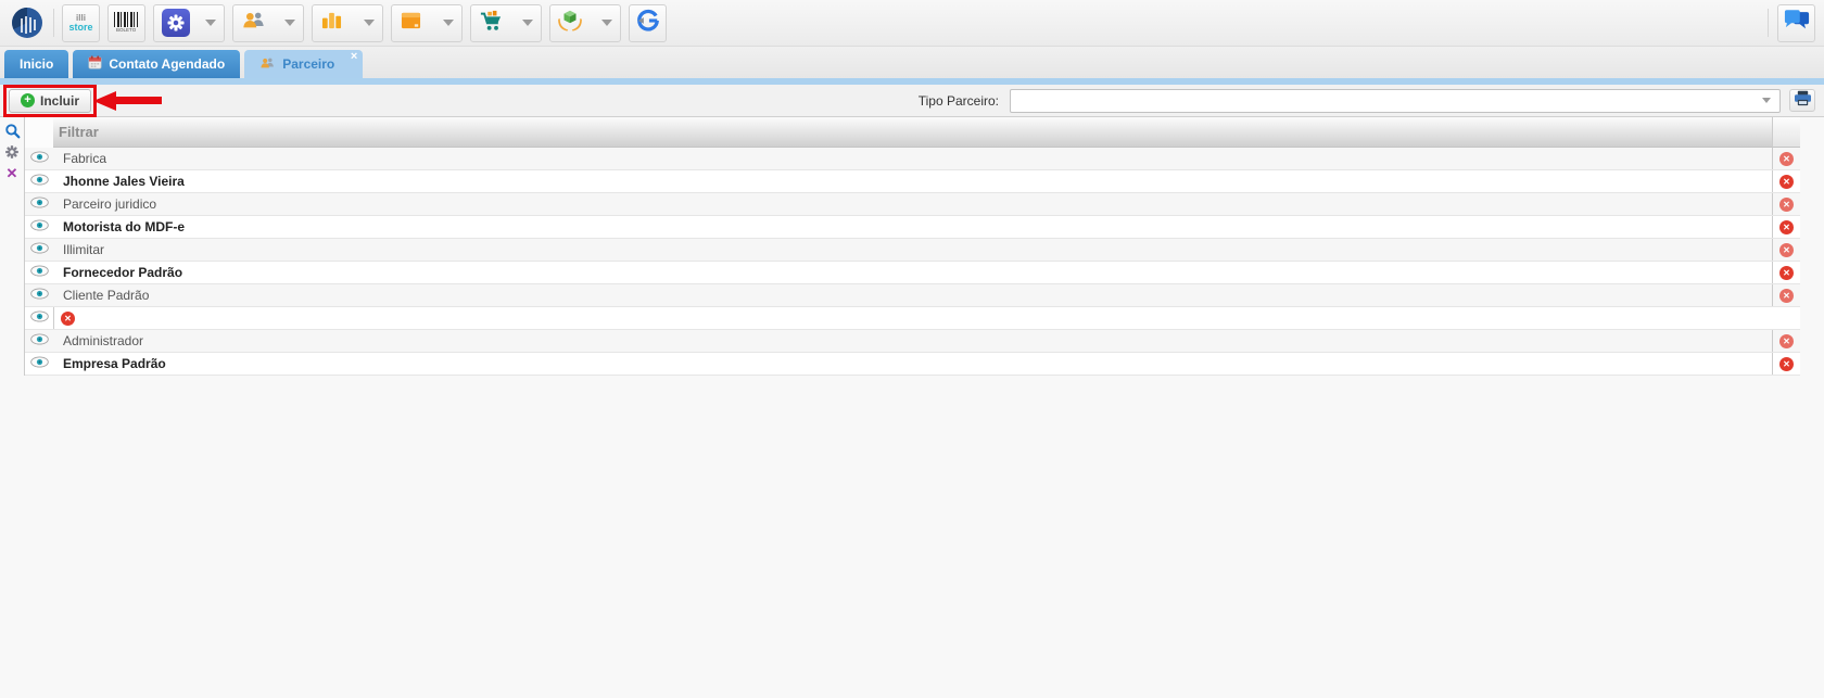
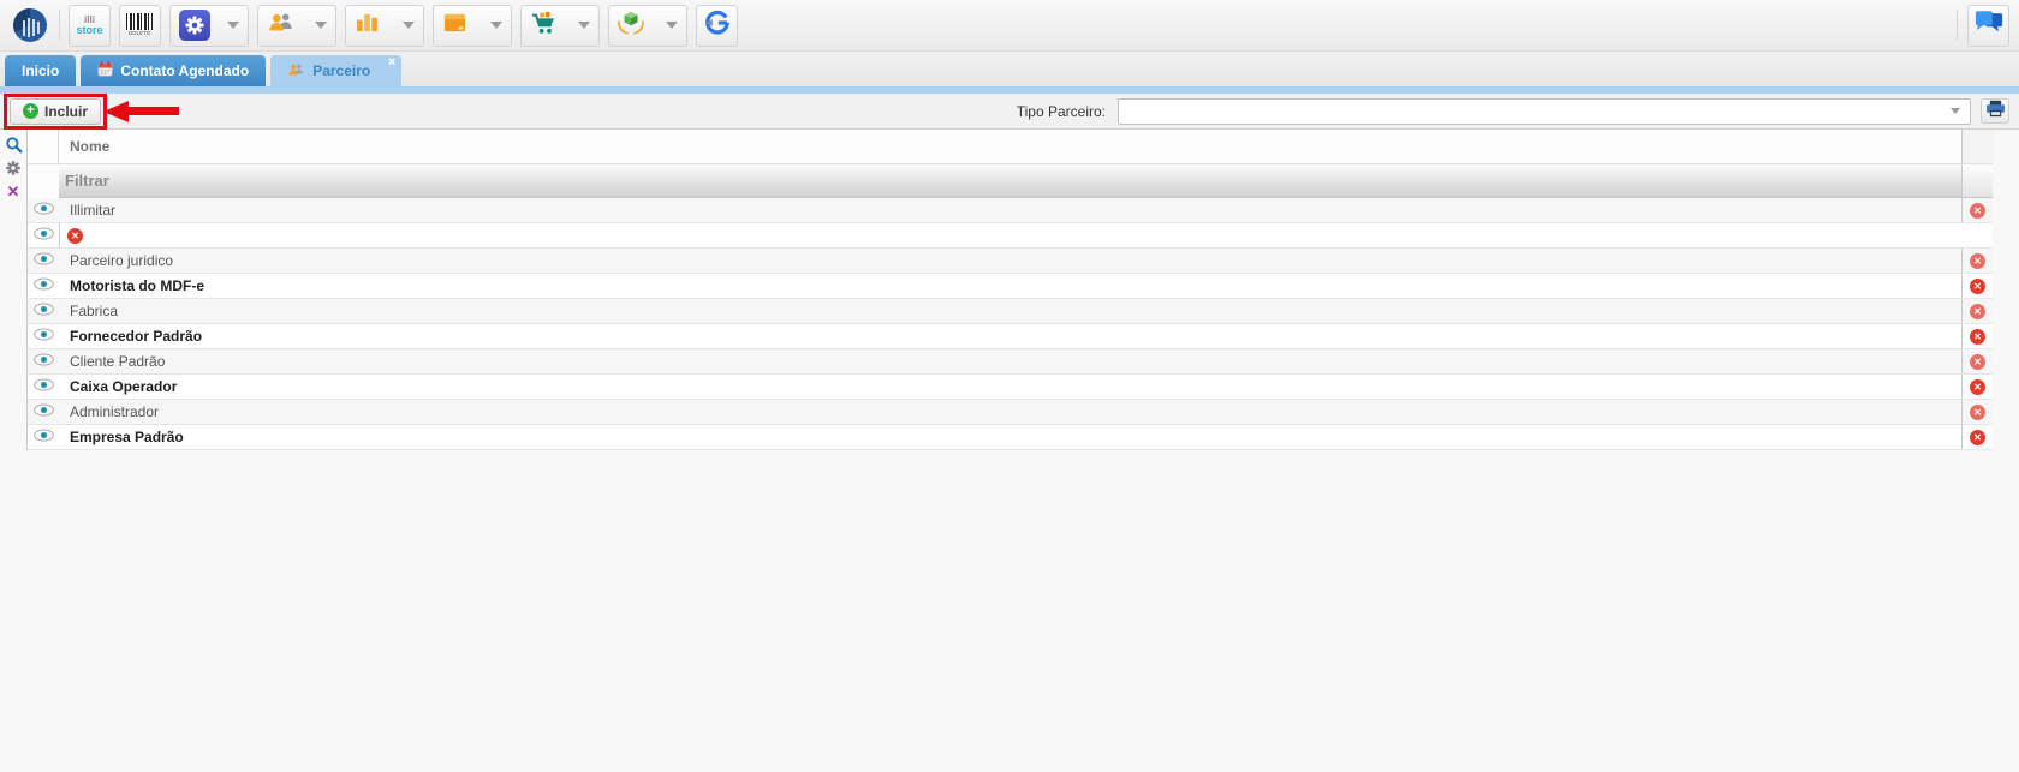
  illi
  store
  Inicio
  Contato Agendado
  Parceiro
  ×
  +
  Incluir
  Tipo Parceiro:
  ✕
+ Nome
  Filtrar
- Fabrica
+ Illimitar
  ✕
- Jhonne Jales Vieira
  ✕
  Parceiro juridico
  ✕
  Motorista do MDF-e
  ✕
- Illimitar
+ Fabrica
  ✕
  Fornecedor Padrão
  ✕
  Cliente Padrão
  ✕
+ Caixa Operador
  ✕
  Administrador
  ✕
  Empresa Padrão
  ✕
